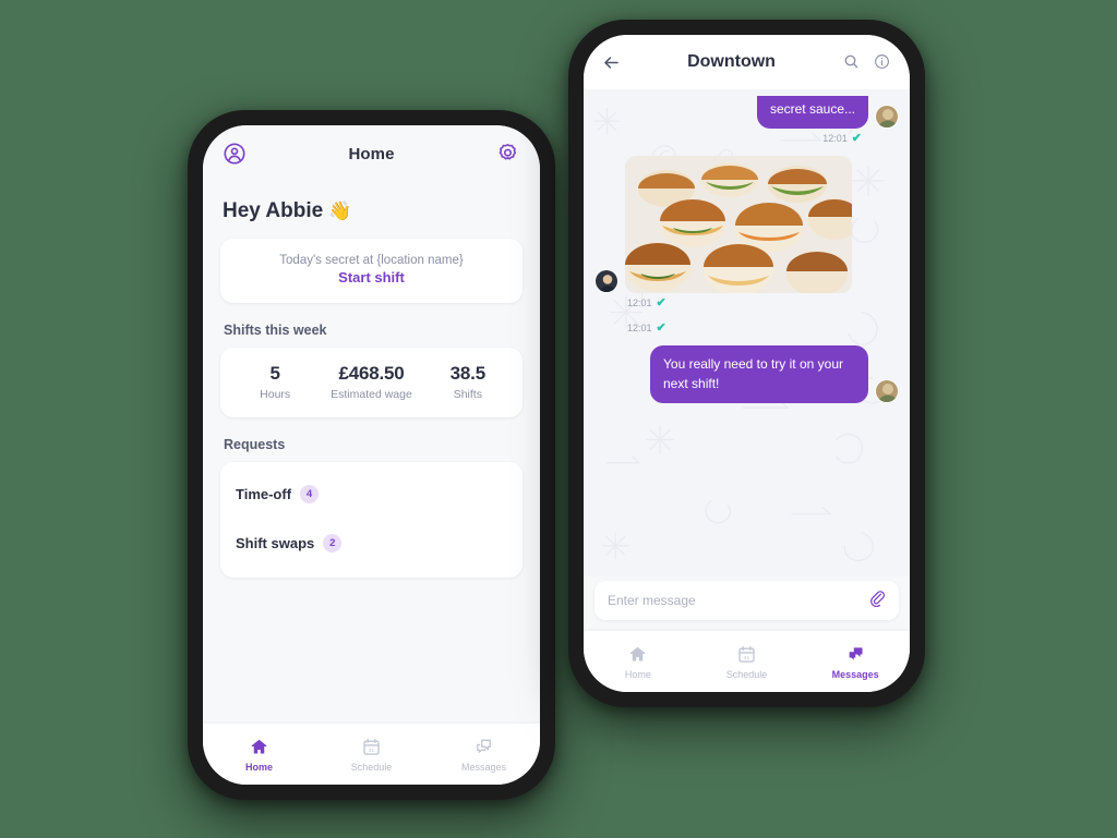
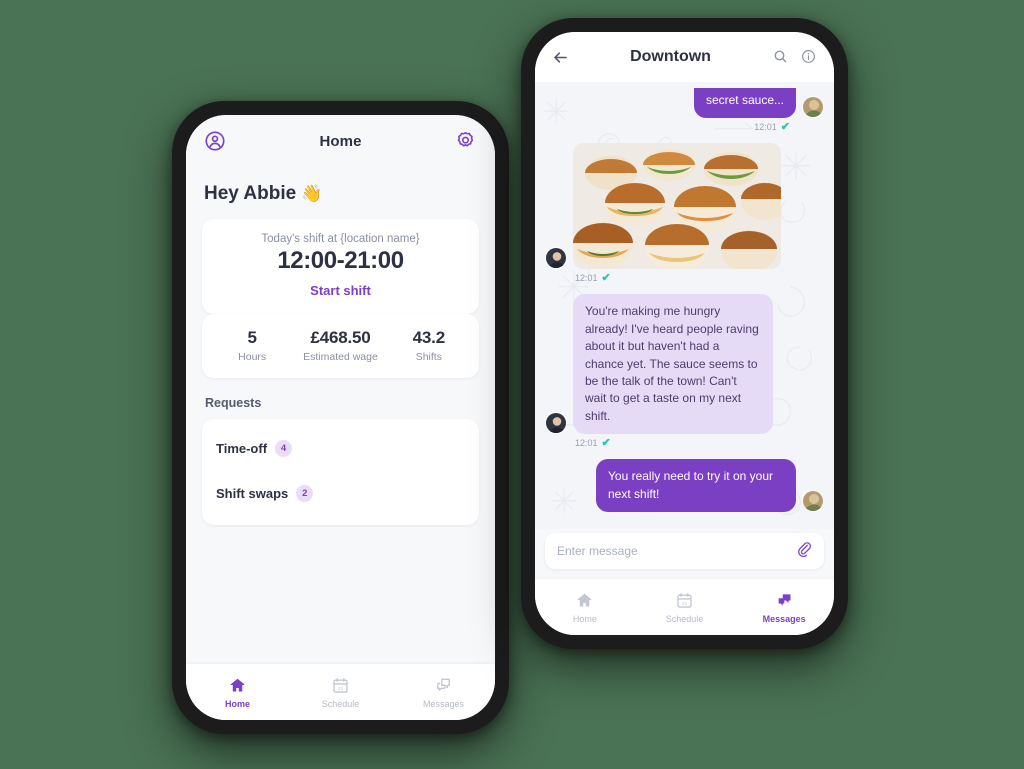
  Home
  Hey Abbie
  👋
- Today's secret at {location name}
+ Today's shift at {location name}
+ 12:00-21:00
  Start shift
- Shifts this week
  5
  Hours
  £468.50
  Estimated wage
- 38.5
+ 43.2
  Shifts
  Requests
  Time-off
  4
  Shift swaps
  2
  Home
  Schedule
  Messages
  Downtown
  secret sauce...
  12:01
  ✔
  12:01
  ✔
+ You're making me hungry already! I've heard people raving about it but haven't had a chance yet. The sauce seems to be the talk of the town! Can't wait to get a taste on my next shift.
  12:01
  ✔
  You really need to try it on your next shift!
  Enter message
  Home
  Schedule
  Messages
